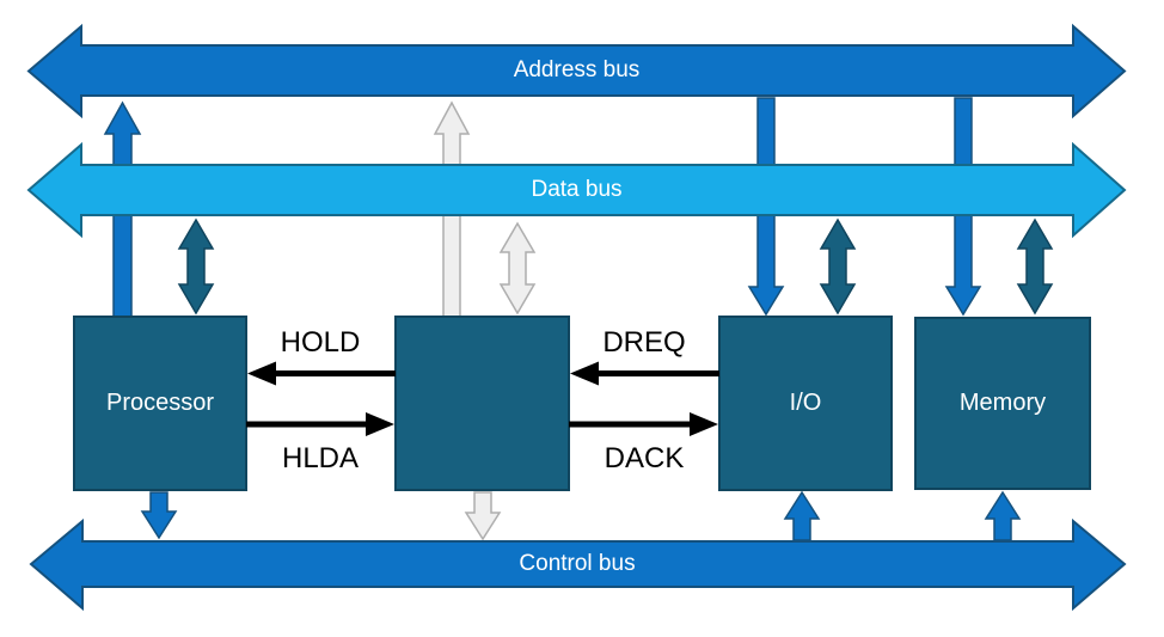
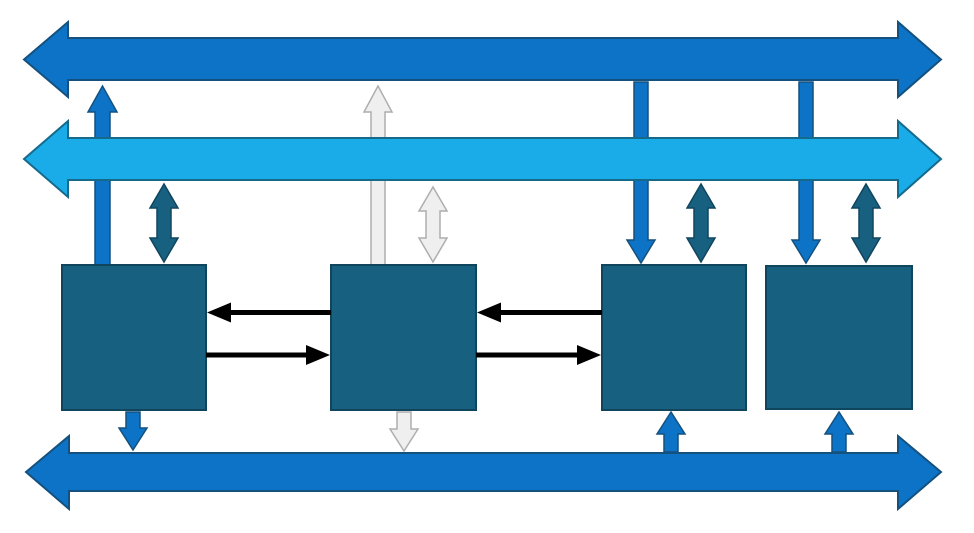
- Address bus
- Data bus
- Control bus
- Processor
- I/O
- Memory
- HOLD
- HLDA
- DREQ
- DACK
